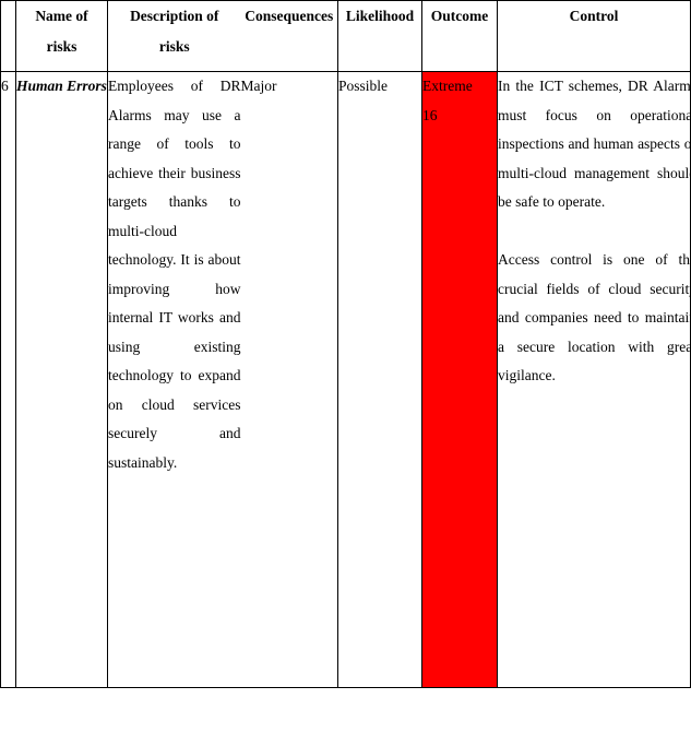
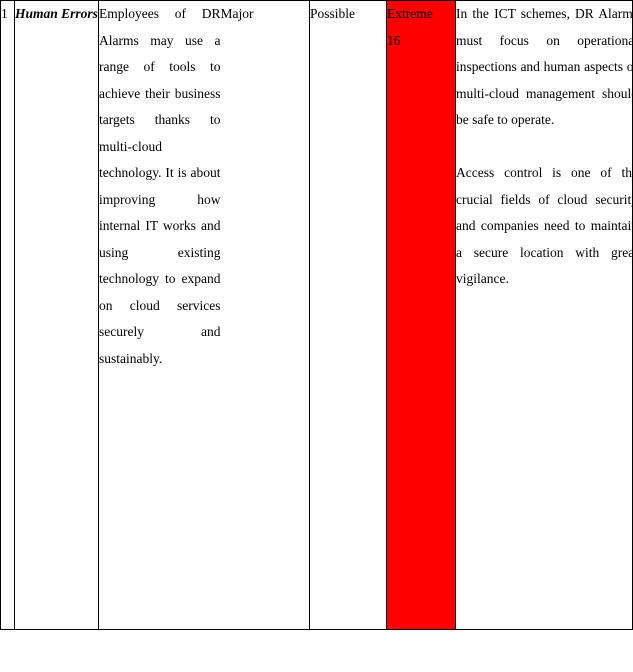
- 	Name of risks	Description of risks	Consequences	Likelihood	Outcome	Control
- 6	Human Errors	Employees of DR Alarms may use a range of tools to achieve their business targets thanks to multi-cloud technology. It is about improving how internal IT works and using existing technology to expand on cloud services securely and sustainably.	Major	Possible	Extreme 16	In the ICT schemes, DR Alarm must focus on operationa inspections and human aspects o multi-cloud management shoul be safe to operate. Access control is one of th crucial fields of cloud securit and companies need to maintai a secure location with grea vigilance.
+ 1	Human Errors	Employees of DR Alarms may use a range of tools to achieve their business targets thanks to multi-cloud technology. It is about improving how internal IT works and using existing technology to expand on cloud services securely and sustainably.	Major	Possible	Extreme 16	In the ICT schemes, DR Alarm must focus on operationa inspections and human aspects o multi-cloud management shoul be safe to operate. Access control is one of th crucial fields of cloud securit and companies need to maintai a secure location with grea vigilance.
